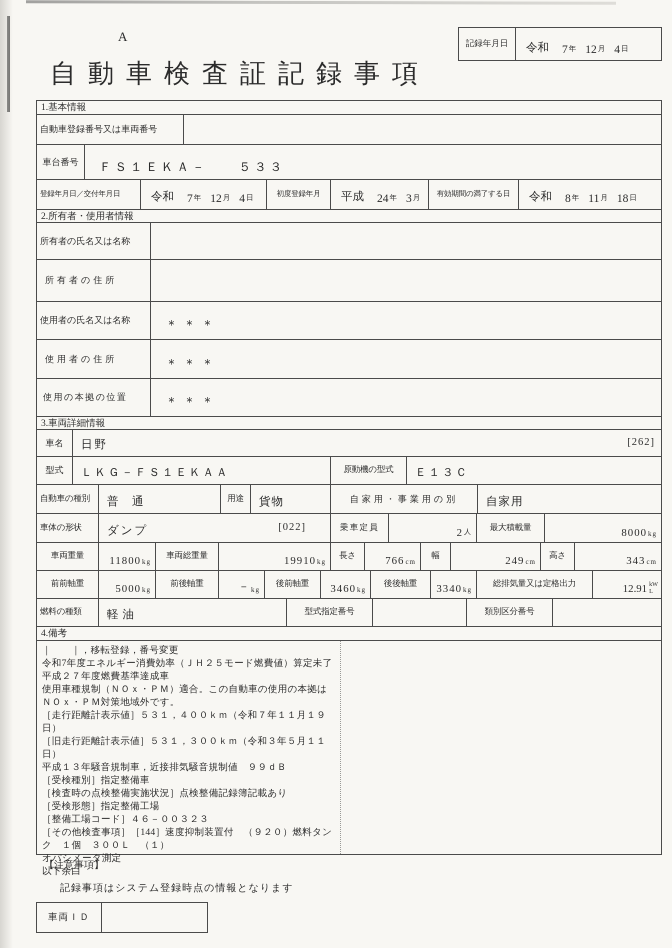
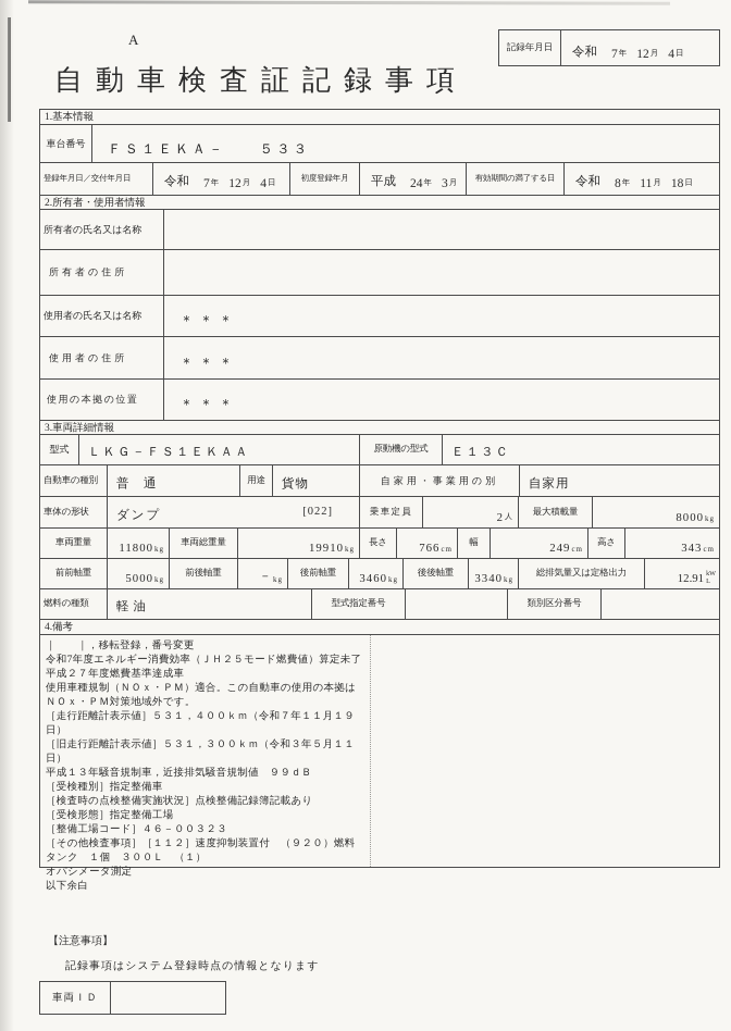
  A
  自動車検査証記録事項
  記録年月日
  令和
  7
  年
  12
  月
  4
  日
  1.基本情報
- 自動車登録番号又は車両番号
  車台番号
  ＦＳ１ＥＫＡ－ ５３３
  登録年月日／交付年月日
  令和
  7
  年
  12
  月
  4
  日
  初度登録年月
  平成
  24
  年
  3
  月
  有効期間の満了する日
  令和
  8
  年
  11
  月
  18
  日
  2.所有者・使用者情報
  所有者の氏名又は名称
  所有者の住所
  使用者の氏名又は名称
  ＊＊＊
  使用者の住所
  ＊＊＊
  使用の本拠の位置
  ＊＊＊
  3.車両詳細情報
- 車名
- 日野
- [262]
  型式
  ＬＫＧ－ＦＳ１ＥＫＡＡ
  原動機の型式
  Ｅ１３Ｃ
  自動車の種別
  普 通
  用途
  貨物
  自家用・事業用の別
  自家用
  車体の形状
  ダンプ
  [022]
  乗車定員
  2
  人
  最大積載量
  8000
  kg
  車両重量
  11800
  kg
  車両総重量
  19910
  kg
  長さ
  766
  cm
  幅
  249
  cm
  高さ
  343
  cm
  前前軸重
  5000
  kg
  前後軸重
  －
  kg
  後前軸重
  3460
  kg
  後後軸重
  3340
  kg
  総排気量又は定格出力
  12.91
  燃料の種類
  軽油
  型式指定番号
  類別区分番号
  4.備考
  ｜ ｜，移転登録，番号変更
  令和7年度エネルギー消費効率（ＪＨ２５モード燃費値）算定未了
  平成２７年度燃費基準達成車
  使用車種規制（ＮＯｘ・ＰＭ）適合。この自動車の使用の本拠はＮＯｘ・ＰＭ対策地域外です。
  ［走行距離計表示値］５３１，４００ｋｍ（令和７年１１月１９日）
  ［旧走行距離計表示値］５３１，３００ｋｍ（令和３年５月１１日）
  平成１３年騒音規制車，近接排気騒音規制値 ９９ｄＢ
  ［受検種別］指定整備車
  ［検査時の点検整備実施状況］点検整備記録簿記載あり
  ［受検形態］指定整備工場
  ［整備工場コード］４６－００３２３
- ［その他検査事項］［144］速度抑制装置付 （９２０）燃料タンク １個 ３００Ｌ （１）
+ ［その他検査事項］［１１２］速度抑制装置付 （９２０）燃料タンク １個 ３００Ｌ （１）
  オパシメータ測定
  以下余白
  【注意事項】
  記録事項はシステム登録時点の情報となります
  車両ＩＤ
